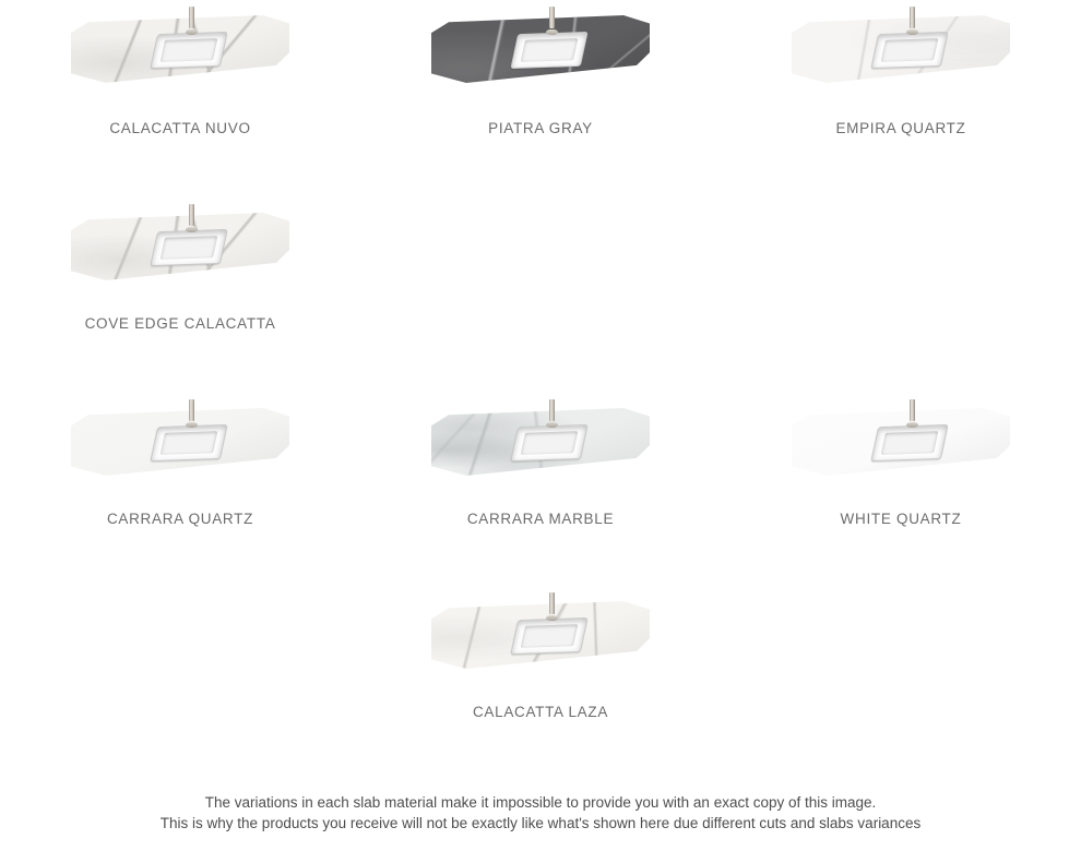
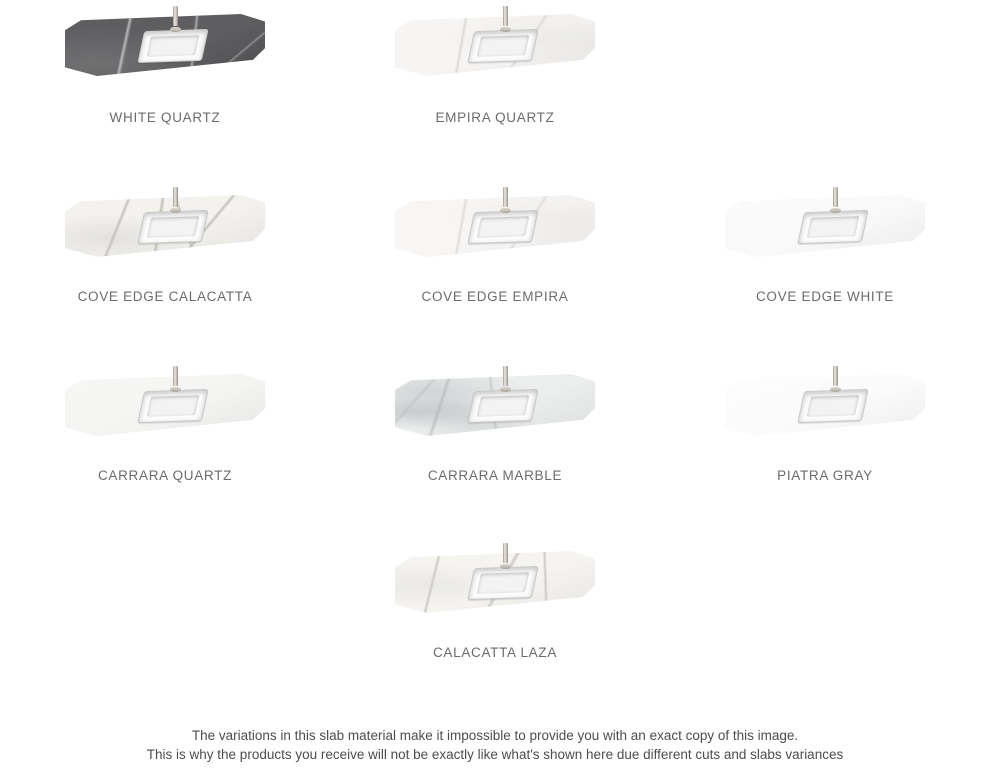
- CALACATTA NUVO
- PIATRA GRAY
+ WHITE QUARTZ
  EMPIRA QUARTZ
  COVE EDGE CALACATTA
+ COVE EDGE EMPIRA
+ COVE EDGE WHITE
  CARRARA QUARTZ
  CARRARA MARBLE
- WHITE QUARTZ
+ PIATRA GRAY
  CALACATTA LAZA
- The variations in each slab material make it impossible to provide you with an exact copy of this image.
+ The variations in this slab material make it impossible to provide you with an exact copy of this image.
  This is why the products you receive will not be exactly like what's shown here due different cuts and slabs variances
